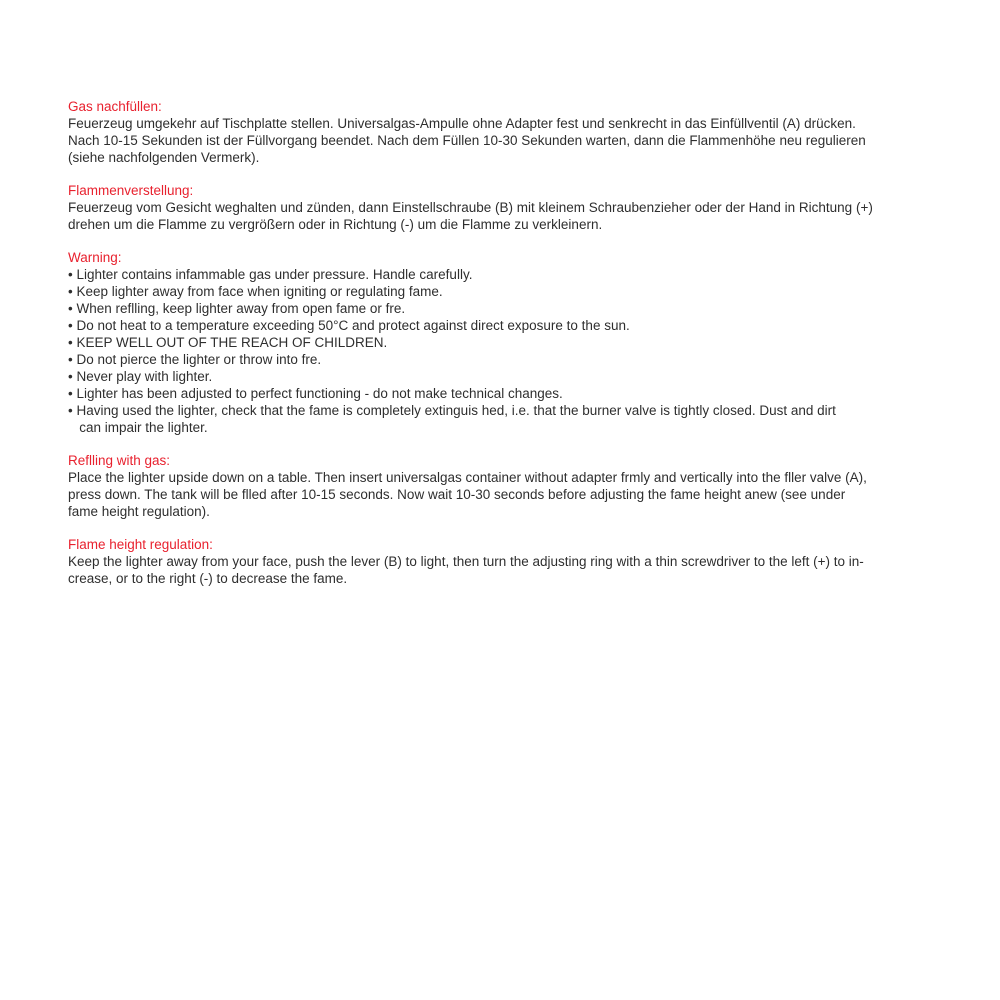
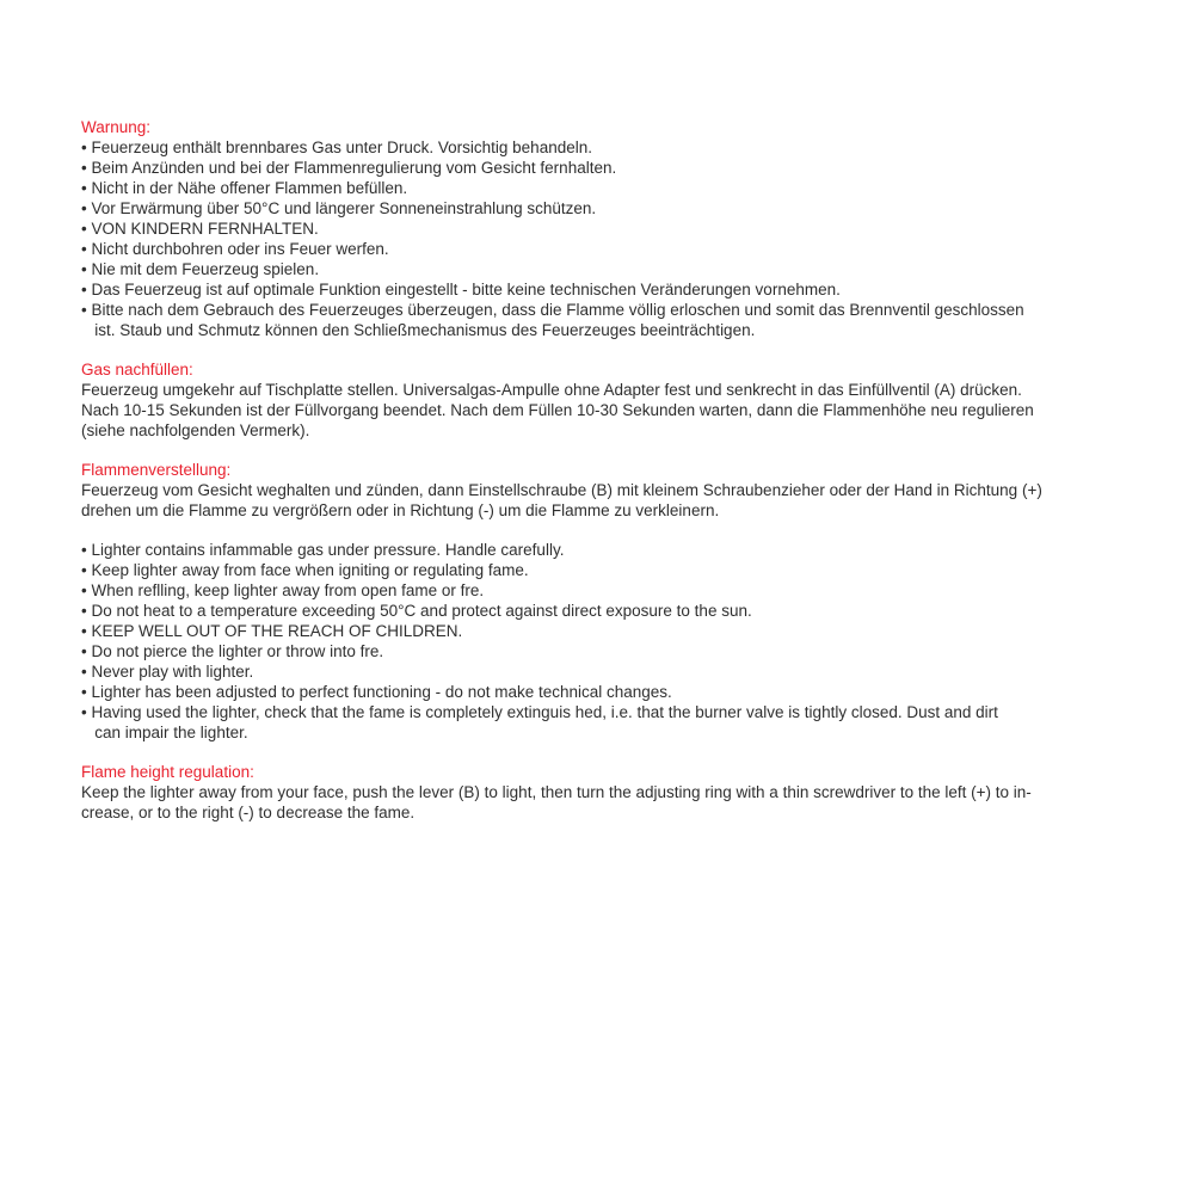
+ Warnung:
+ • Feuerzeug enthält brennbares Gas unter Druck. Vorsichtig behandeln.
+ • Beim Anzünden und bei der Flammenregulierung vom Gesicht fernhalten.
+ • Nicht in der Nähe offener Flammen befüllen.
+ • Vor Erwärmung über 50°C und längerer Sonneneinstrahlung schützen.
+ • VON KINDERN FERNHALTEN.
+ • Nicht durchbohren oder ins Feuer werfen.
+ • Nie mit dem Feuerzeug spielen.
+ • Das Feuerzeug ist auf optimale Funktion eingestellt - bitte keine technischen Veränderungen vornehmen.
+ • Bitte nach dem Gebrauch des Feuerzeuges überzeugen, dass die Flamme völlig erloschen und somit das Brennventil geschlossen
+ ist. Staub und Schmutz können den Schließmechanismus des Feuerzeuges beeinträchtigen.
  Gas nachfüllen:
  Feuerzeug umgekehr auf Tischplatte stellen. Universalgas-Ampulle ohne Adapter fest und senkrecht in das Einfüllventil (A) drücken.
  Nach 10-15 Sekunden ist der Füllvorgang beendet. Nach dem Füllen 10-30 Sekunden warten, dann die Flammenhöhe neu regulieren
  (siehe nachfolgenden Vermerk).
  Flammenverstellung:
  Feuerzeug vom Gesicht weghalten und zünden, dann Einstellschraube (B) mit kleinem Schraubenzieher oder der Hand in Richtung (+)
  drehen um die Flamme zu vergrößern oder in Richtung (-) um die Flamme zu verkleinern.
- Warning:
  • Lighter contains infammable gas under pressure. Handle carefully.
  • Keep lighter away from face when igniting or regulating fame.
  • When reflling, keep lighter away from open fame or fre.
  • Do not heat to a temperature exceeding 50°C and protect against direct exposure to the sun.
  • KEEP WELL OUT OF THE REACH OF CHILDREN.
  • Do not pierce the lighter or throw into fre.
  • Never play with lighter.
  • Lighter has been adjusted to perfect functioning - do not make technical changes.
  • Having used the lighter, check that the fame is completely extinguis hed, i.e. that the burner valve is tightly closed. Dust and dirt
  can impair the lighter.
- Reflling with gas:
- Place the lighter upside down on a table. Then insert universalgas container without adapter frmly and vertically into the fller valve (A),
- press down. The tank will be flled after 10-15 seconds. Now wait 10-30 seconds before adjusting the fame height anew (see under
- fame height regulation).
  Flame height regulation:
  Keep the lighter away from your face, push the lever (B) to light, then turn the adjusting ring with a thin screwdriver to the left (+) to in-
  crease, or to the right (-) to decrease the fame.
